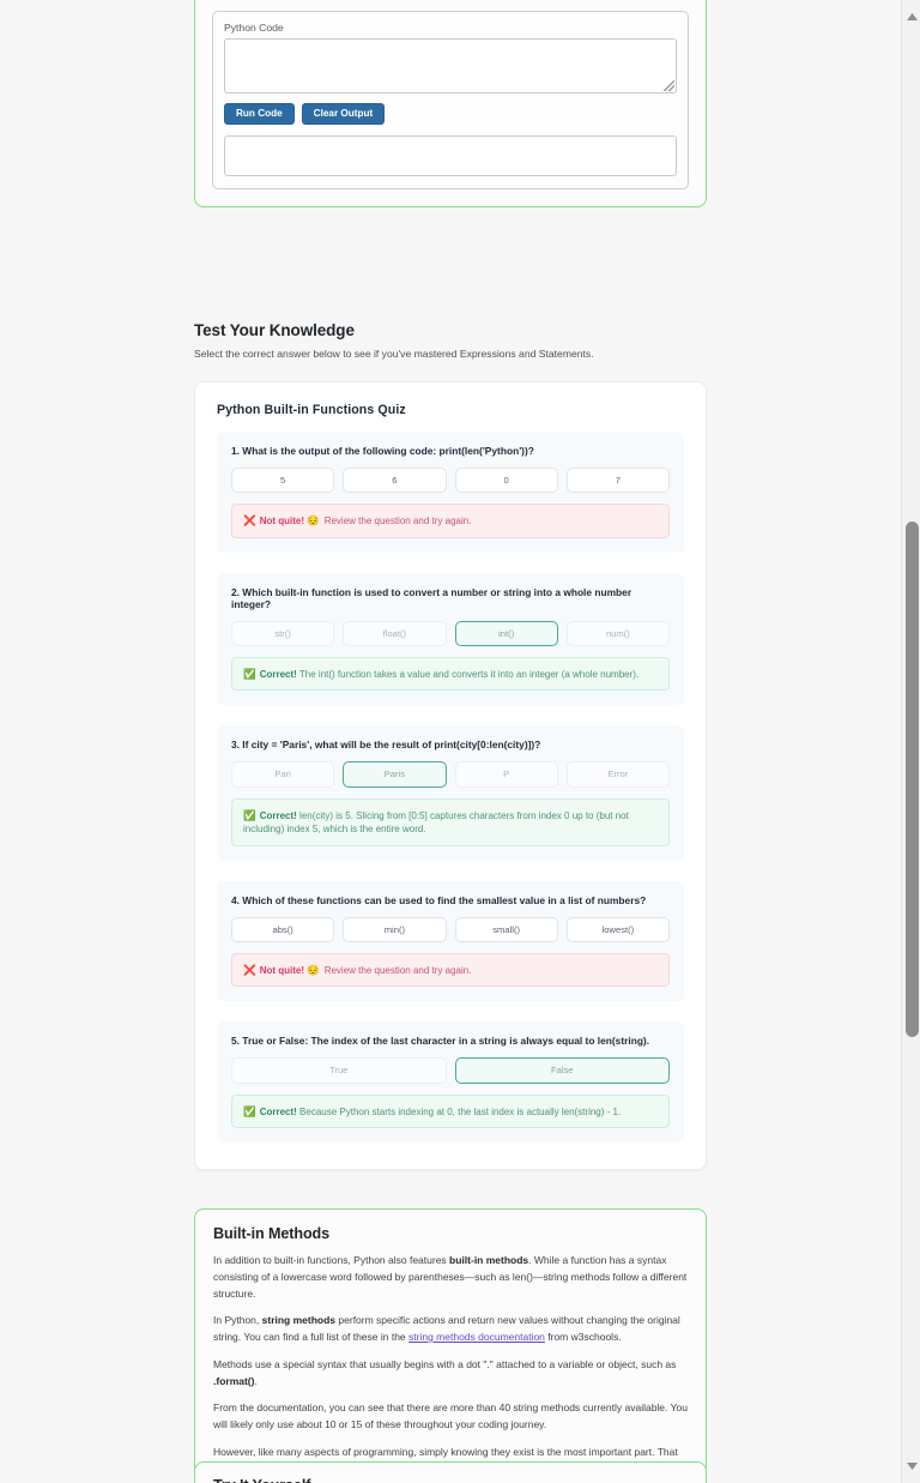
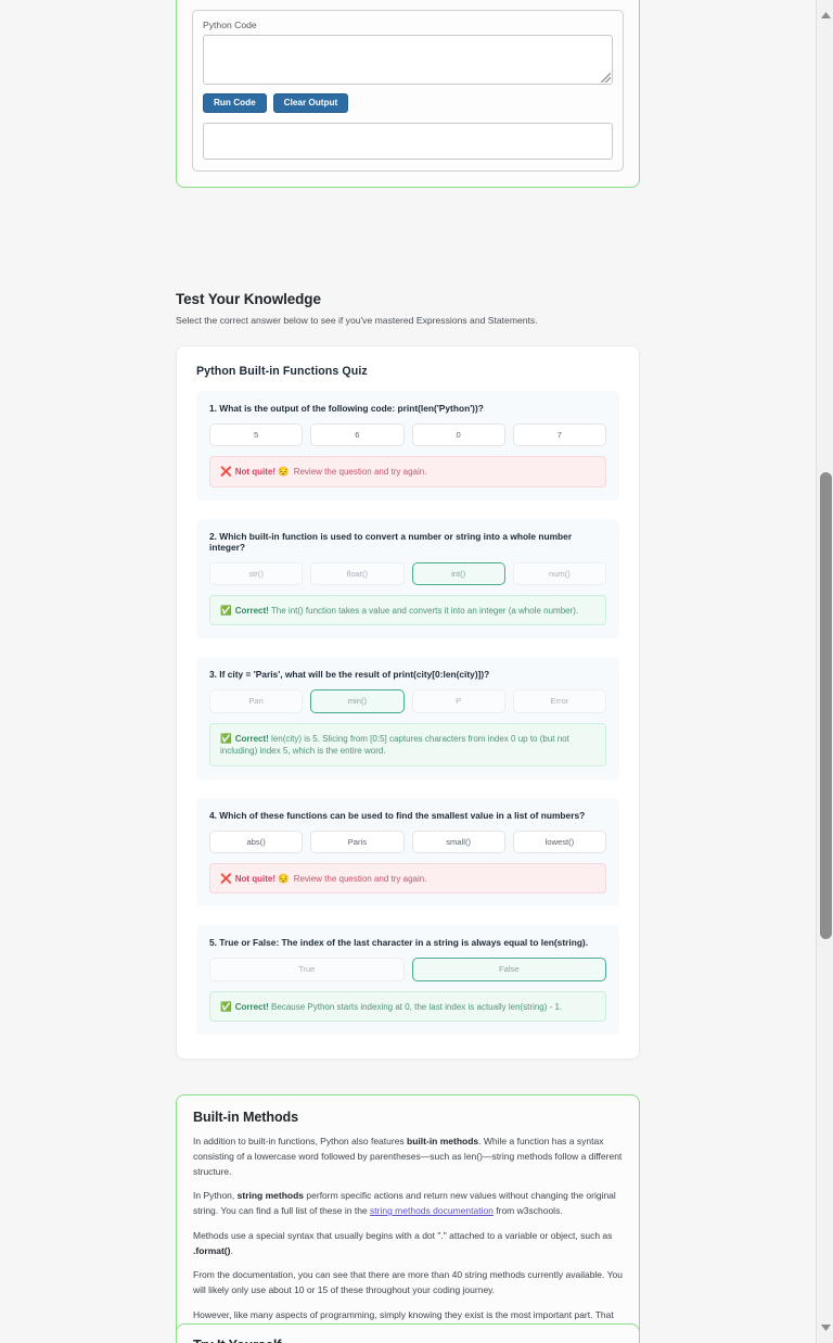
  Python Code
  Run Code
  Clear Output
  Test Your Knowledge
  Select the correct answer below to see if you've mastered Expressions and Statements.
  Python Built-in Functions Quiz
  1. What is the output of the following code: print(len('Python'))?
  5
  6
  0
  7
  ❌ Not quite! 😔 Review the question and try again.
  2. Which built-in function is used to convert a number or string into a whole number integer?
  str()
  float()
  int()
  num()
  ✅ Correct! The int() function takes a value and converts it into an integer (a whole number).
  3. If city = 'Paris', what will be the result of print(city[0:len(city)])?
  Pari
- Paris
+ min()
  P
  Error
  ✅ Correct! len(city) is 5. Slicing from [0:5] captures characters from index 0 up to (but not including) index 5, which is the entire word.
  4. Which of these functions can be used to find the smallest value in a list of numbers?
  abs()
- min()
+ Paris
  small()
  lowest()
  ❌ Not quite! 😔 Review the question and try again.
  5. True or False: The index of the last character in a string is always equal to len(string).
  True
  False
  ✅ Correct! Because Python starts indexing at 0, the last index is actually len(string) - 1.
  Built-in Methods
  In addition to built-in functions, Python also features built-in methods. While a function has a syntax consisting of a lowercase word followed by parentheses—such as len()—string methods follow a different structure.
  In Python, string methods perform specific actions and return new values without changing the original string. You can find a full list of these in the string methods documentation from w3schools.
  Methods use a special syntax that usually begins with a dot "." attached to a variable or object, such as .format().
  From the documentation, you can see that there are more than 40 string methods currently available. You will likely only use about 10 or 15 of these throughout your coding journey.
